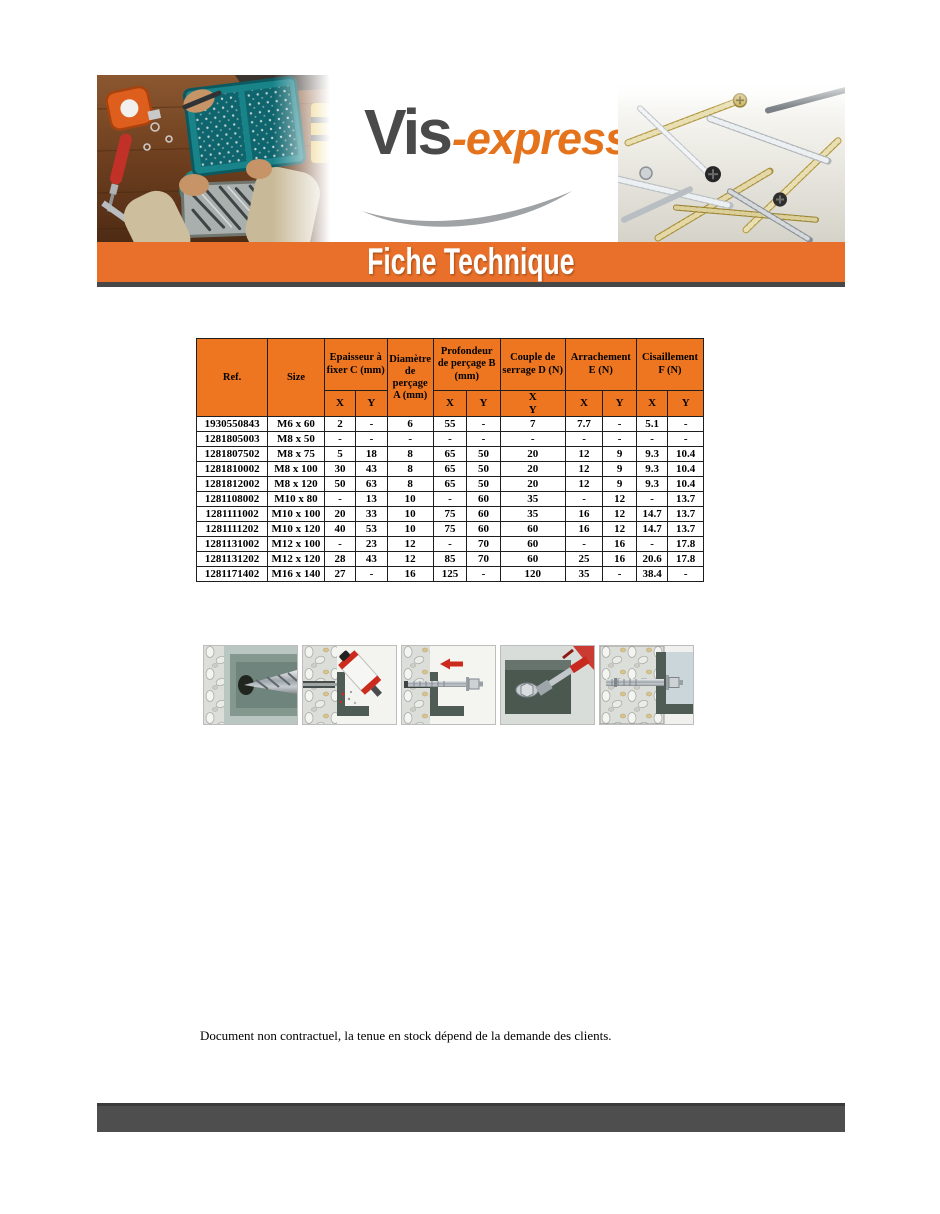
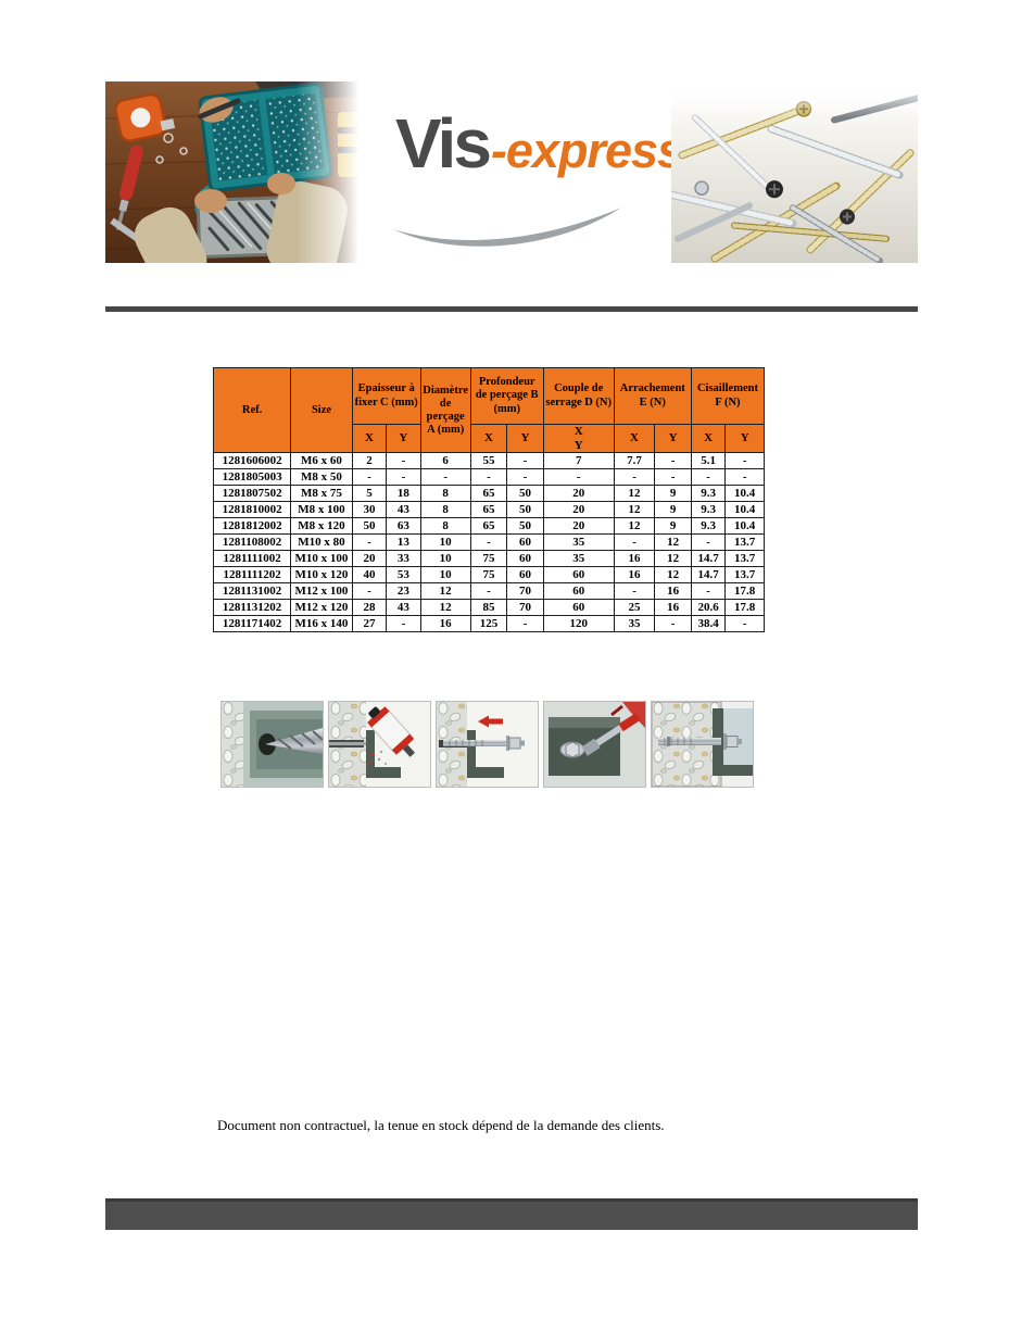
  Vis
  -express
- Fiche Technique
  Ref.	Size	Epaisseur à fixer C (mm)	Diamètre de perçage A (mm)	Profondeur de perçage B (mm)	Couple de serrage D (N)	Arrachement E (N)	Cisaillement F (N)
  X	Y	X	Y	X Y	X	Y	X	Y
- 1930550843	M6 x 60	2	-	6	55	-	7	7.7	-	5.1	-
+ 1281606002	M6 x 60	2	-	6	55	-	7	7.7	-	5.1	-
  1281805003	M8 x 50	-	-	-	-	-	-	-	-	-	-
  1281807502	M8 x 75	5	18	8	65	50	20	12	9	9.3	10.4
  1281810002	M8 x 100	30	43	8	65	50	20	12	9	9.3	10.4
  1281812002	M8 x 120	50	63	8	65	50	20	12	9	9.3	10.4
  1281108002	M10 x 80	-	13	10	-	60	35	-	12	-	13.7
  1281111002	M10 x 100	20	33	10	75	60	35	16	12	14.7	13.7
  1281111202	M10 x 120	40	53	10	75	60	60	16	12	14.7	13.7
  1281131002	M12 x 100	-	23	12	-	70	60	-	16	-	17.8
  1281131202	M12 x 120	28	43	12	85	70	60	25	16	20.6	17.8
  1281171402	M16 x 140	27	-	16	125	-	120	35	-	38.4	-
  Document non contractuel, la tenue en stock dépend de la demande des clients.
